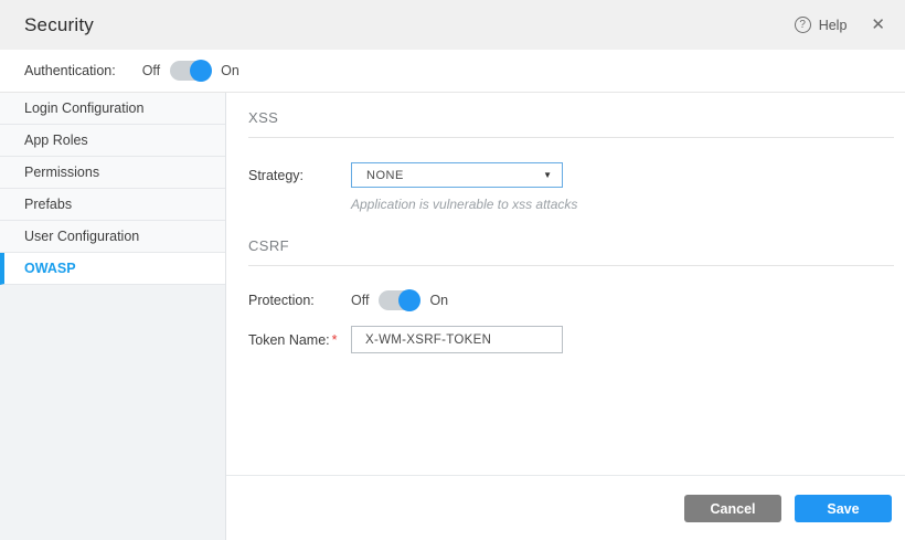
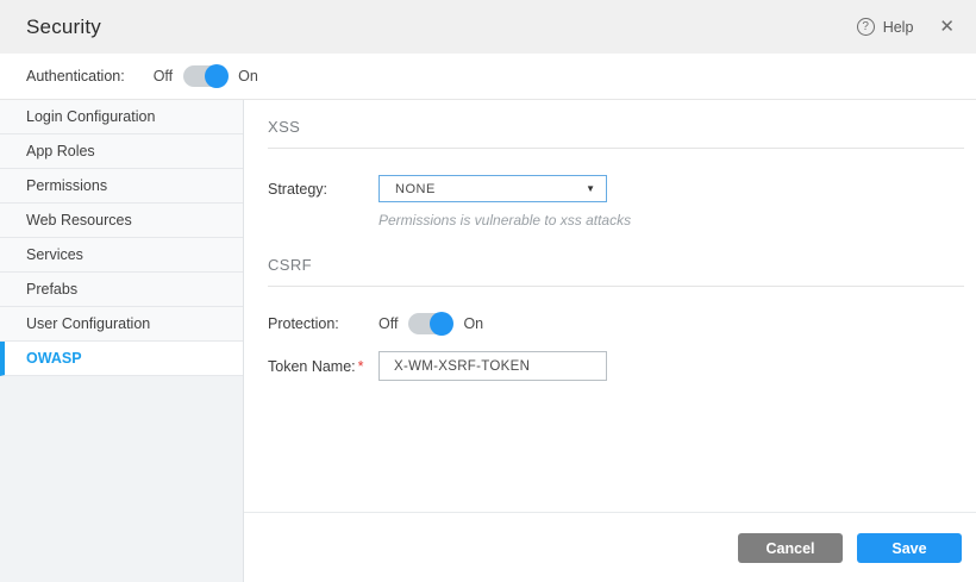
  Security
  ?
  Help
  ✕
  Authentication:
  Off
  On
  Login Configuration
  App Roles
  Permissions
+ Web Resources
+ Services
  Prefabs
  User Configuration
  OWASP
  XSS
  Strategy:
  NONE
  ▼
- Application is vulnerable to xss attacks
+ Permissions is vulnerable to xss attacks
  CSRF
  Protection:
  Off
  On
  Token Name: *
  X-WM-XSRF-TOKEN
  Cancel
  Save
